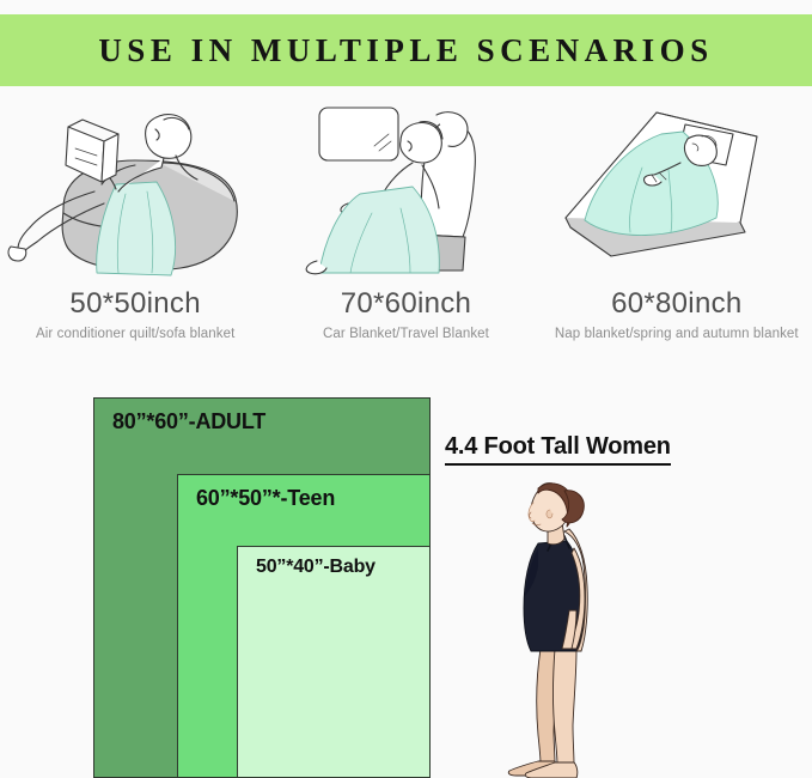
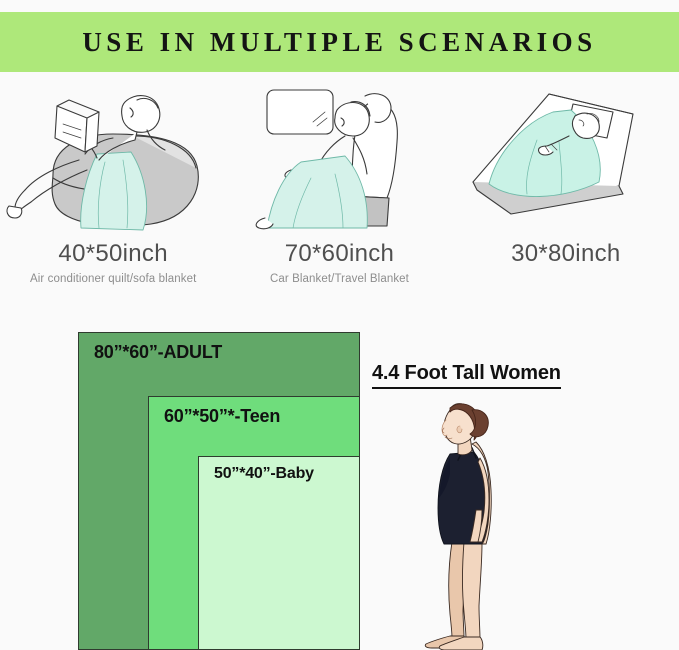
  USE IN MULTIPLE SCENARIOS
- 50*50inch
+ 40*50inch
  Air conditioner quilt/sofa blanket
  70*60inch
  Car Blanket/Travel Blanket
- 60*80inch
+ 30*80inch
- Nap blanket/spring and autumn blanket
  80”*60”-ADULT
  60”*50”*-Teen
  50”*40”-Baby
  4.4 Foot Tall Women
